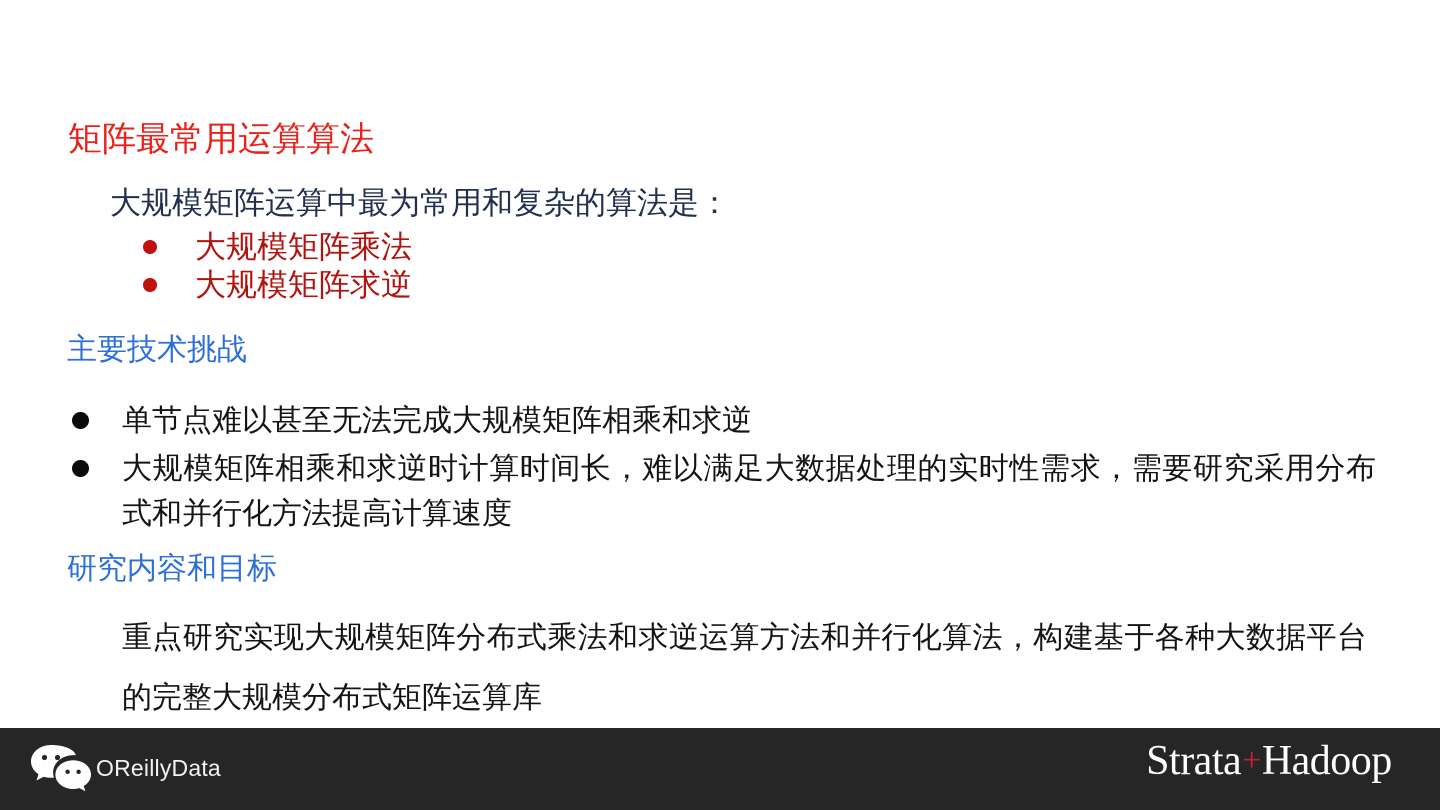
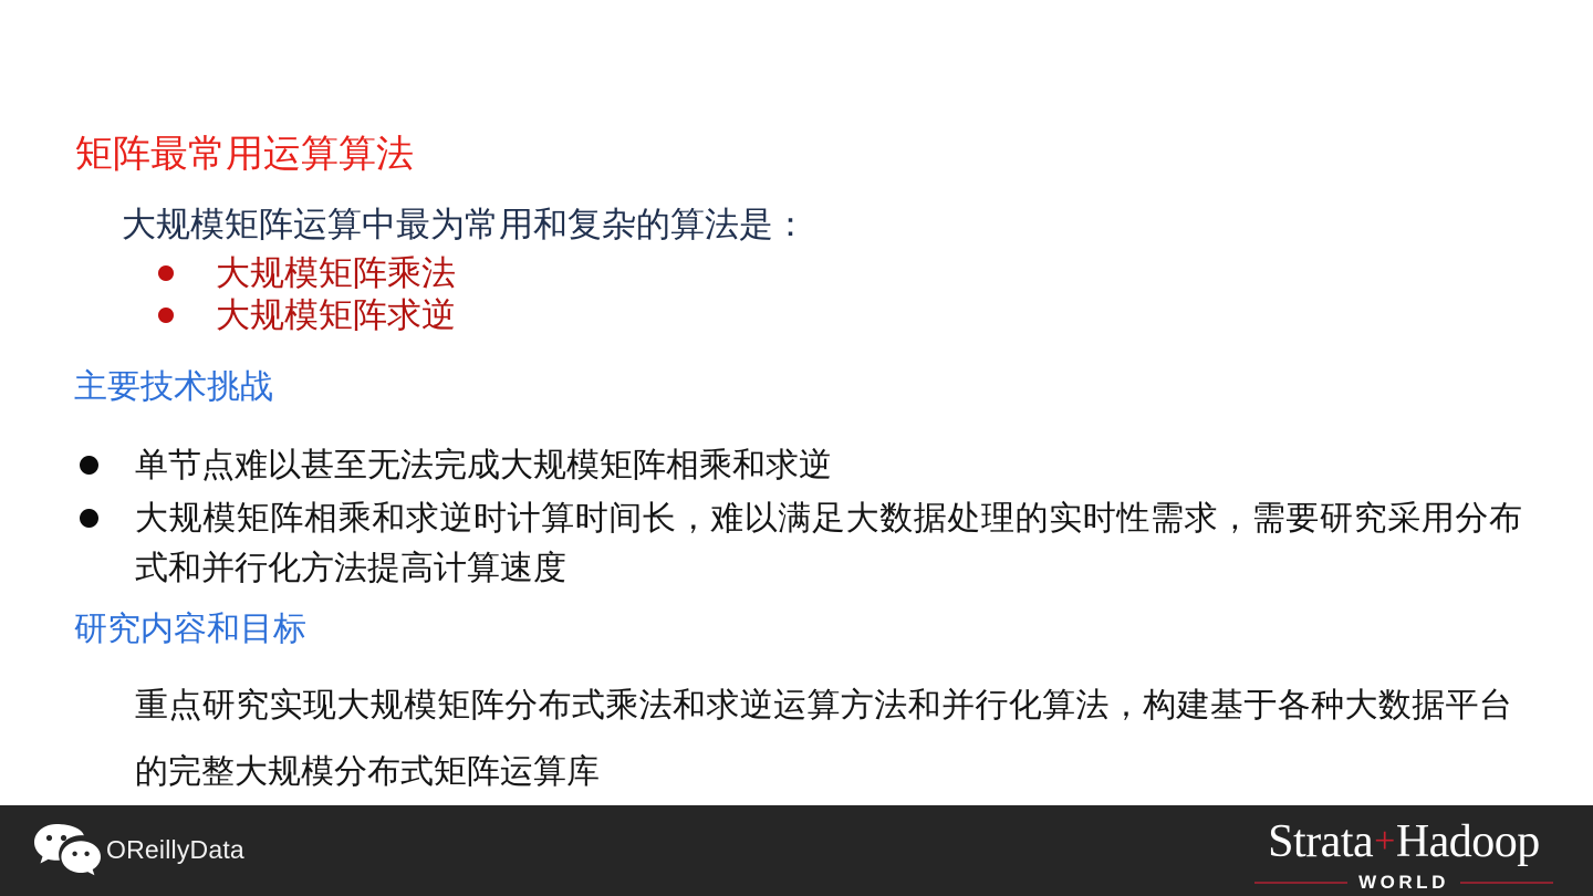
  矩阵最常用运算算法
  大规模矩阵运算中最为常用和复杂的算法是：
  大规模矩阵乘法
  大规模矩阵求逆
  主要技术挑战
  单节点难以甚至无法完成大规模矩阵相乘和求逆
  大规模矩阵相乘和求逆时计算时间长，难以满足大数据处理的实时性需求，需要研究采用分布式和并行化方法提高计算速度
  研究内容和目标
  重点研究实现大规模矩阵分布式乘法和求逆运算方法和并行化算法，构建基于各种大数据平台的完整大规模分布式矩阵运算库
  OReillyData
  Strata+Hadoop
+ WORLD
